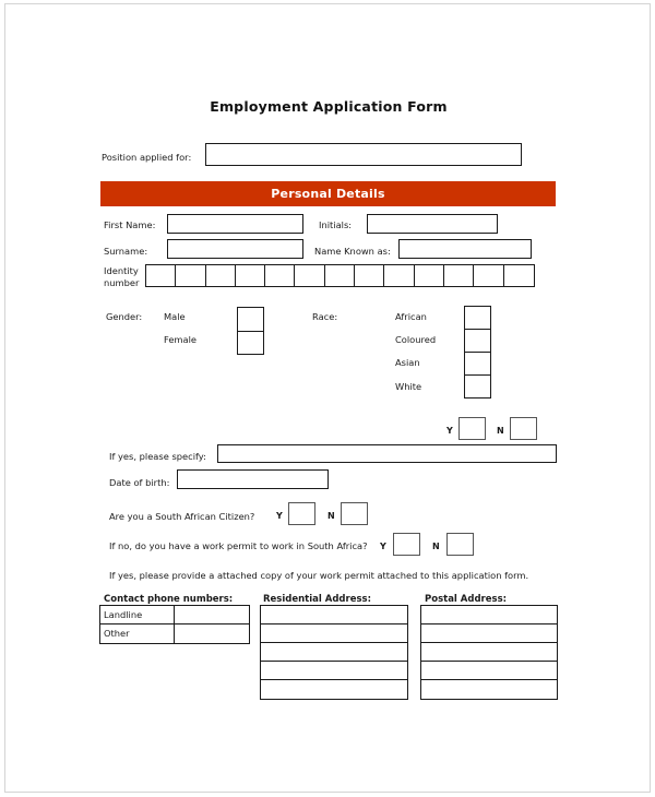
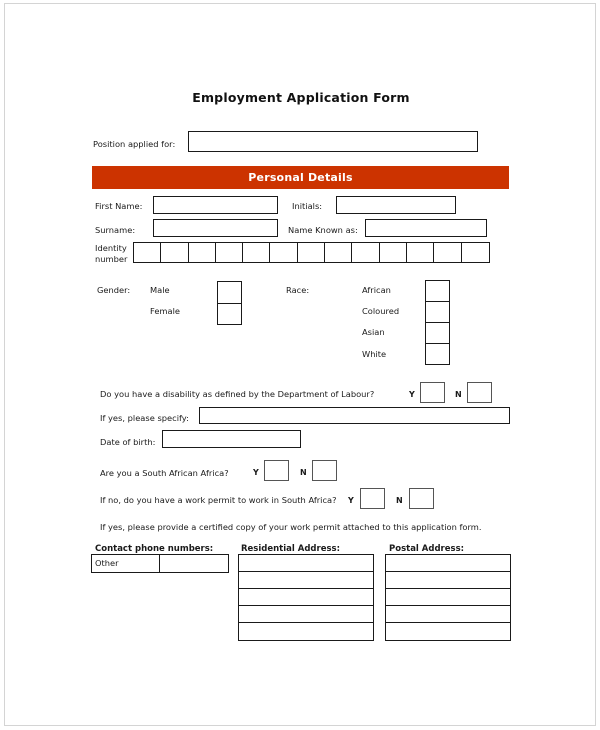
  Employment Application Form
  Position applied for:
  Personal Details
  First Name:
  Initials:
  Surname:
  Name Known as:
  Identity
  number
  Gender:
  Male
  Female
  Race:
  African
  Coloured
  Asian
  White
+ Do you have a disability as defined by the Department of Labour?
  Y
  N
  If yes, please specify:
  Date of birth:
- Are you a South African Citizen?
+ Are you a South African Africa?
  Y
  N
  If no, do you have a work permit to work in South Africa?
  Y
  N
- If yes, please provide a attached copy of your work permit attached to this application form.
+ If yes, please provide a certified copy of your work permit attached to this application form.
  Contact phone numbers:
- Landline
  Other
  Residential Address:
  Postal Address:
